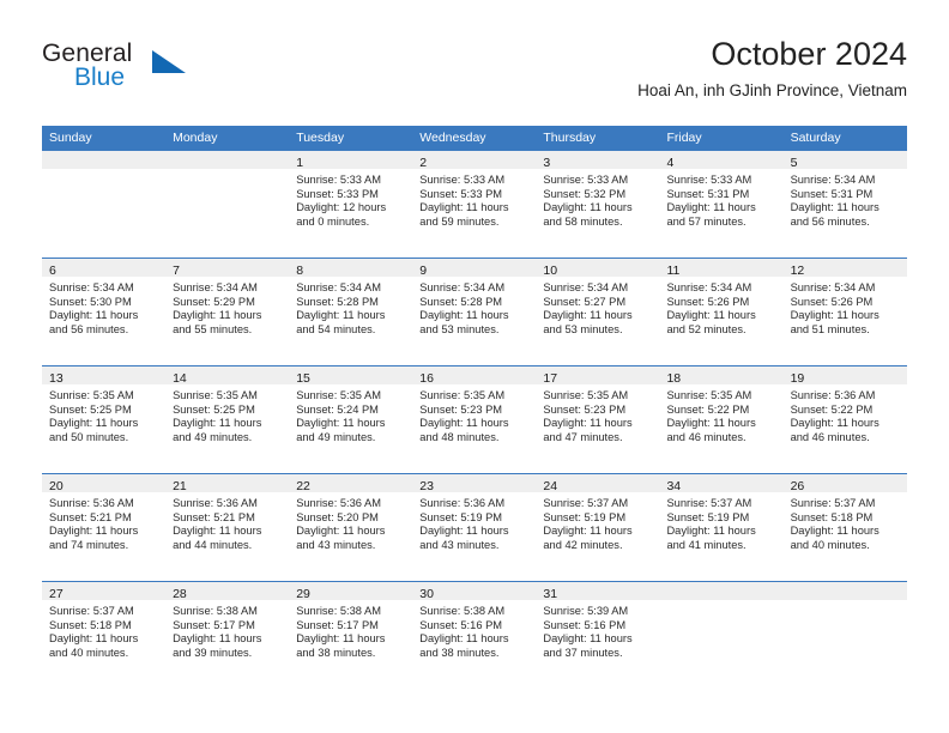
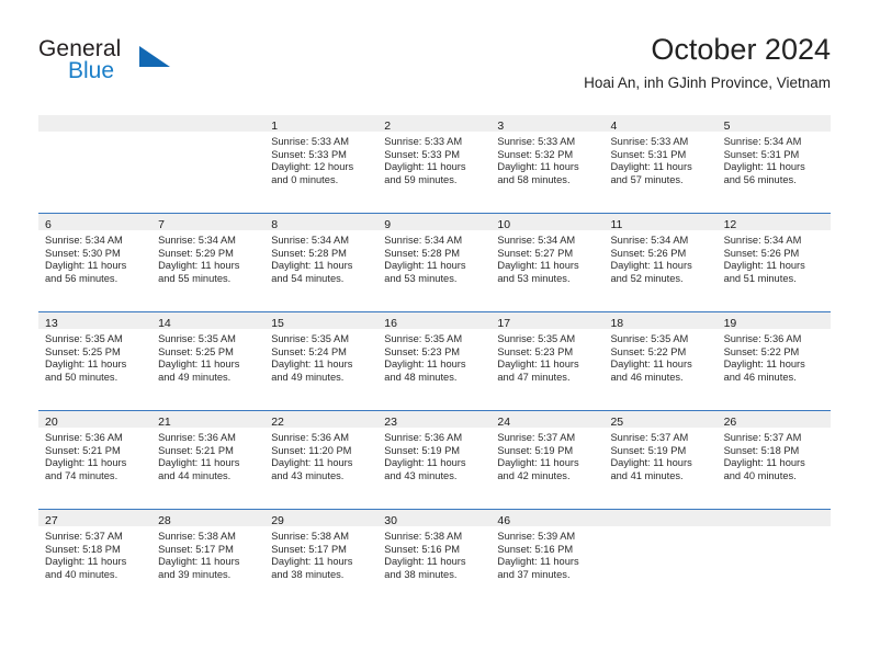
  General
  Blue
  October 2024
  Hoai An, inh GJinh Province, Vietnam
- Sunday
- Monday
- Tuesday
- Wednesday
- Thursday
- Friday
- Saturday
  1
  Sunrise: 5:33 AM
  Sunset: 5:33 PM
  Daylight: 12 hours
  and 0 minutes.
  2
  Sunrise: 5:33 AM
  Sunset: 5:33 PM
  Daylight: 11 hours
  and 59 minutes.
  3
  Sunrise: 5:33 AM
  Sunset: 5:32 PM
  Daylight: 11 hours
  and 58 minutes.
  4
  Sunrise: 5:33 AM
  Sunset: 5:31 PM
  Daylight: 11 hours
  and 57 minutes.
  5
  Sunrise: 5:34 AM
  Sunset: 5:31 PM
  Daylight: 11 hours
  and 56 minutes.
  6
  Sunrise: 5:34 AM
  Sunset: 5:30 PM
  Daylight: 11 hours
  and 56 minutes.
  7
  Sunrise: 5:34 AM
  Sunset: 5:29 PM
  Daylight: 11 hours
  and 55 minutes.
  8
  Sunrise: 5:34 AM
  Sunset: 5:28 PM
  Daylight: 11 hours
  and 54 minutes.
  9
  Sunrise: 5:34 AM
  Sunset: 5:28 PM
  Daylight: 11 hours
  and 53 minutes.
  10
  Sunrise: 5:34 AM
  Sunset: 5:27 PM
  Daylight: 11 hours
  and 53 minutes.
  11
  Sunrise: 5:34 AM
  Sunset: 5:26 PM
  Daylight: 11 hours
  and 52 minutes.
  12
  Sunrise: 5:34 AM
  Sunset: 5:26 PM
  Daylight: 11 hours
  and 51 minutes.
  13
  Sunrise: 5:35 AM
  Sunset: 5:25 PM
  Daylight: 11 hours
  and 50 minutes.
  14
  Sunrise: 5:35 AM
  Sunset: 5:25 PM
  Daylight: 11 hours
  and 49 minutes.
  15
  Sunrise: 5:35 AM
  Sunset: 5:24 PM
  Daylight: 11 hours
  and 49 minutes.
  16
  Sunrise: 5:35 AM
  Sunset: 5:23 PM
  Daylight: 11 hours
  and 48 minutes.
  17
  Sunrise: 5:35 AM
  Sunset: 5:23 PM
  Daylight: 11 hours
  and 47 minutes.
  18
  Sunrise: 5:35 AM
  Sunset: 5:22 PM
  Daylight: 11 hours
  and 46 minutes.
  19
  Sunrise: 5:36 AM
  Sunset: 5:22 PM
  Daylight: 11 hours
  and 46 minutes.
  20
  Sunrise: 5:36 AM
  Sunset: 5:21 PM
  Daylight: 11 hours
  and 74 minutes.
  21
  Sunrise: 5:36 AM
  Sunset: 5:21 PM
  Daylight: 11 hours
  and 44 minutes.
  22
  Sunrise: 5:36 AM
- Sunset: 5:20 PM
+ Sunset: 11:20 PM
  Daylight: 11 hours
  and 43 minutes.
  23
  Sunrise: 5:36 AM
  Sunset: 5:19 PM
  Daylight: 11 hours
  and 43 minutes.
  24
  Sunrise: 5:37 AM
  Sunset: 5:19 PM
  Daylight: 11 hours
  and 42 minutes.
- 34
+ 25
  Sunrise: 5:37 AM
  Sunset: 5:19 PM
  Daylight: 11 hours
  and 41 minutes.
  26
  Sunrise: 5:37 AM
  Sunset: 5:18 PM
  Daylight: 11 hours
  and 40 minutes.
  27
  Sunrise: 5:37 AM
  Sunset: 5:18 PM
  Daylight: 11 hours
  and 40 minutes.
  28
  Sunrise: 5:38 AM
  Sunset: 5:17 PM
  Daylight: 11 hours
  and 39 minutes.
  29
  Sunrise: 5:38 AM
  Sunset: 5:17 PM
  Daylight: 11 hours
  and 38 minutes.
  30
  Sunrise: 5:38 AM
  Sunset: 5:16 PM
  Daylight: 11 hours
  and 38 minutes.
- 31
+ 46
  Sunrise: 5:39 AM
  Sunset: 5:16 PM
  Daylight: 11 hours
  and 37 minutes.
